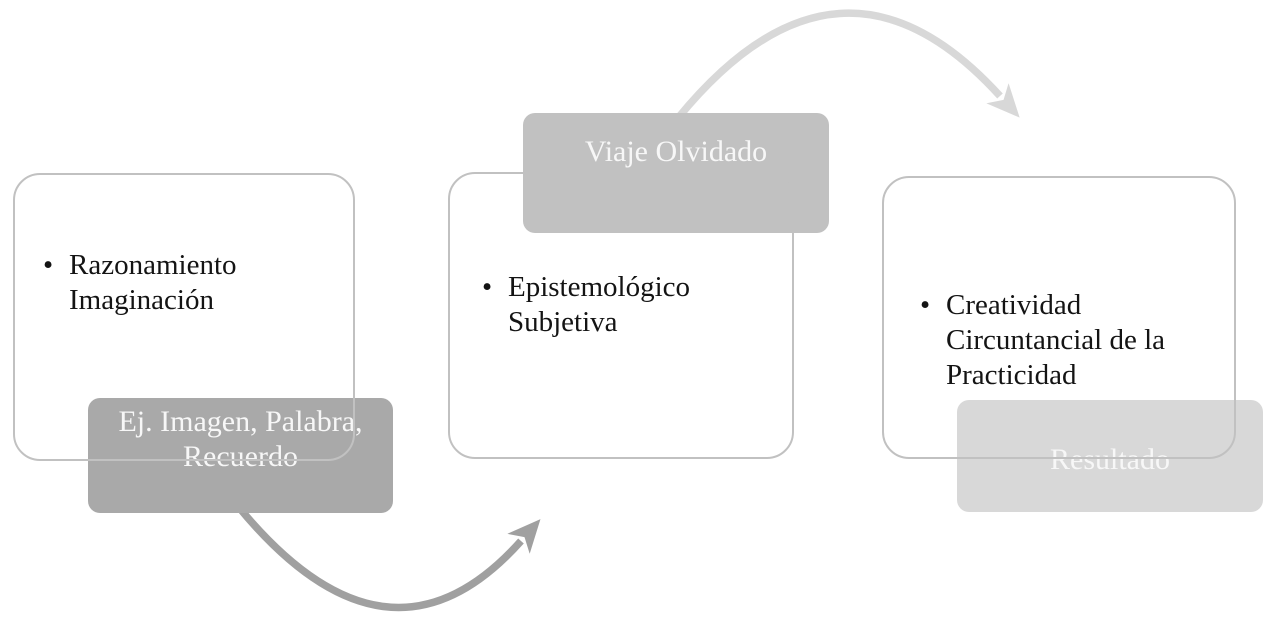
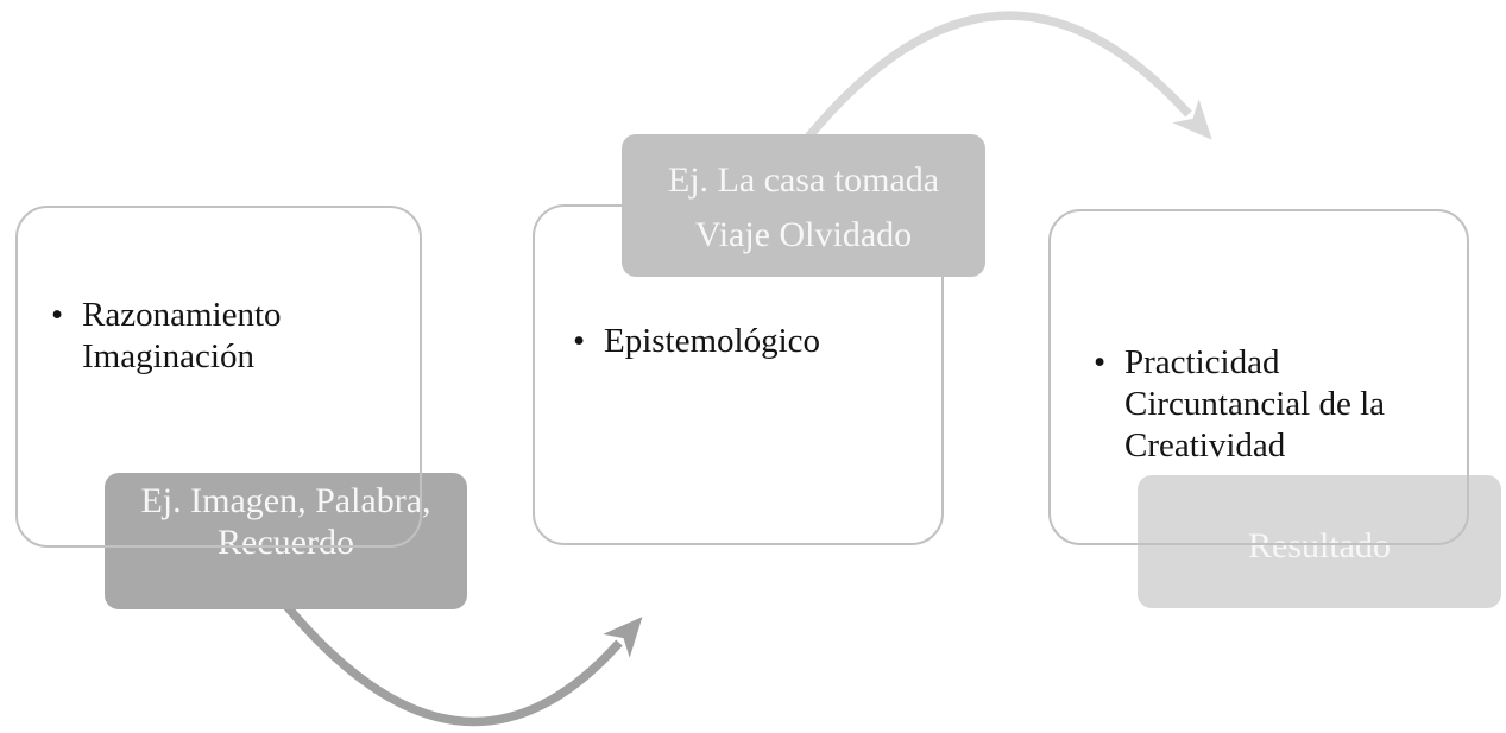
  Ej. Imagen, Palabra,
  Recuerdo
+ Ej. La casa tomada
  Viaje Olvidado
  Resultado
  •
  Razonamiento
  Imaginación
  •
  Epistemológico
- Subjetiva
  •
- Creatividad
+ Practicidad
  Circuntancial de la
- Practicidad
+ Creatividad
